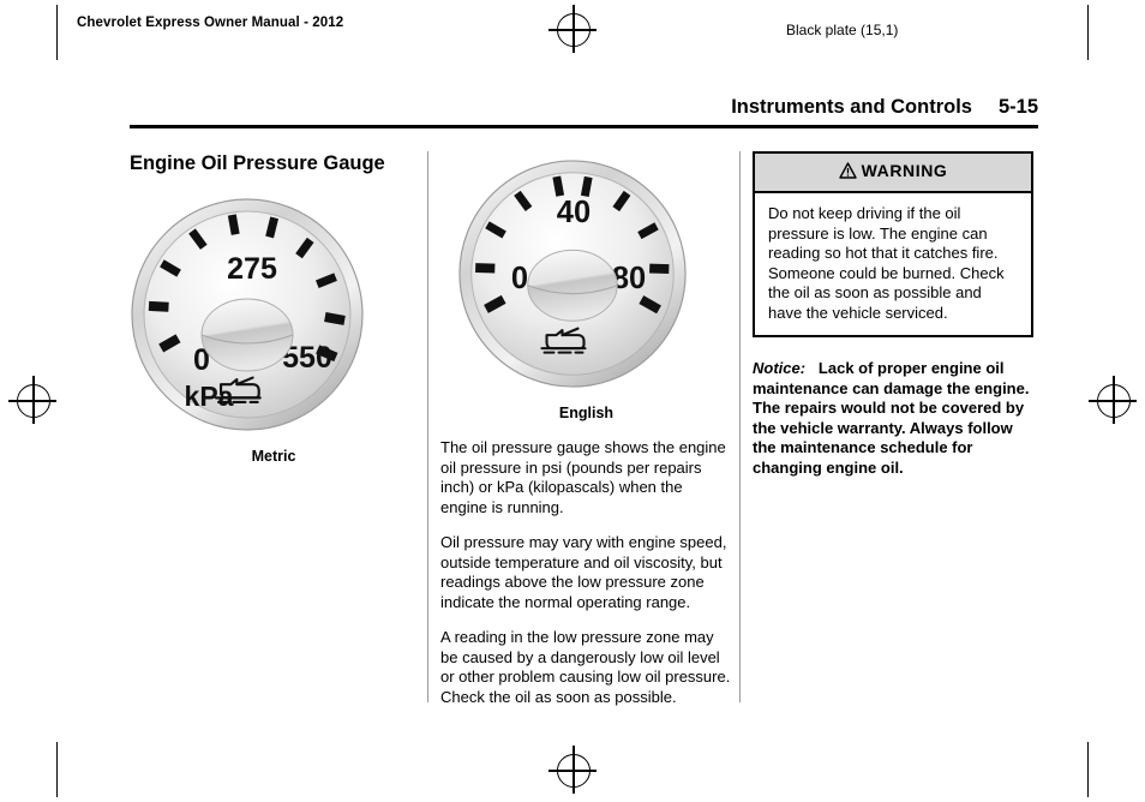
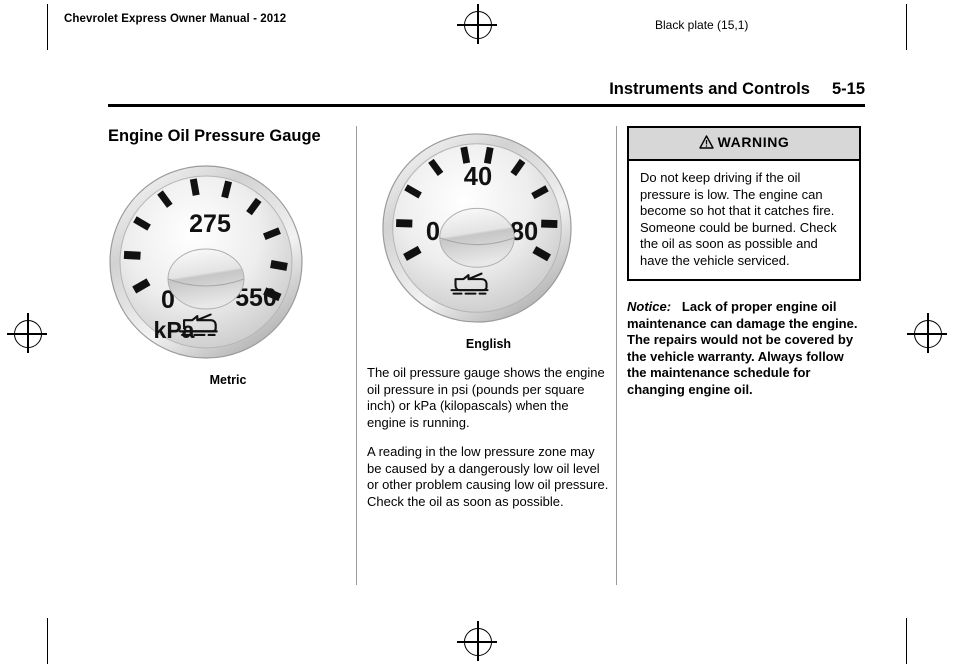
  Chevrolet Express Owner Manual - 2012
  Black plate (15,1)
  Instruments and Controls 5-15
  Engine Oil Pressure Gauge
  0
  275
  550
  kPa
  Metric
  0
  40
  80
  English
- The oil pressure gauge shows the engine oil pressure in psi (pounds per repairs inch) or kPa (kilopascals) when the engine is running.
+ The oil pressure gauge shows the engine oil pressure in psi (pounds per square inch) or kPa (kilopascals) when the engine is running.
- Oil pressure may vary with engine speed, outside temperature and oil viscosity, but readings above the low pressure zone indicate the normal operating range.
  A reading in the low pressure zone may be caused by a dangerously low oil level or other problem causing low oil pressure. Check the oil as soon as possible.
  WARNING
- Do not keep driving if the oil pressure is low. The engine can reading so hot that it catches fire. Someone could be burned. Check the oil as soon as possible and have the vehicle serviced.
+ Do not keep driving if the oil pressure is low. The engine can become so hot that it catches fire. Someone could be burned. Check the oil as soon as possible and have the vehicle serviced.
  Notice: Lack of proper engine oil maintenance can damage the engine. The repairs would not be covered by the vehicle warranty. Always follow the maintenance schedule for changing engine oil.
